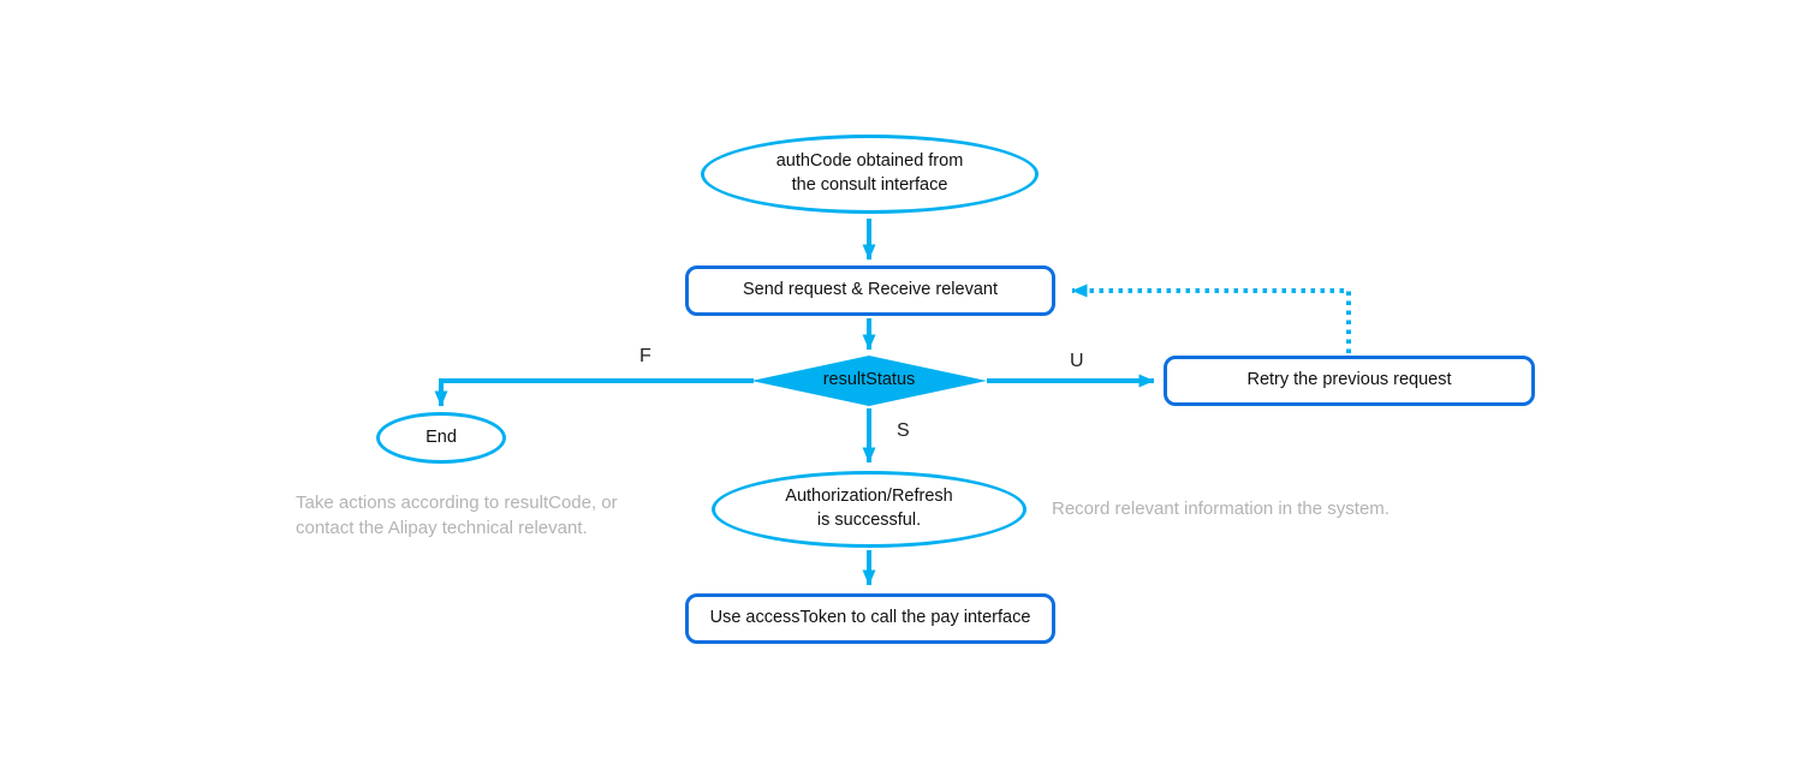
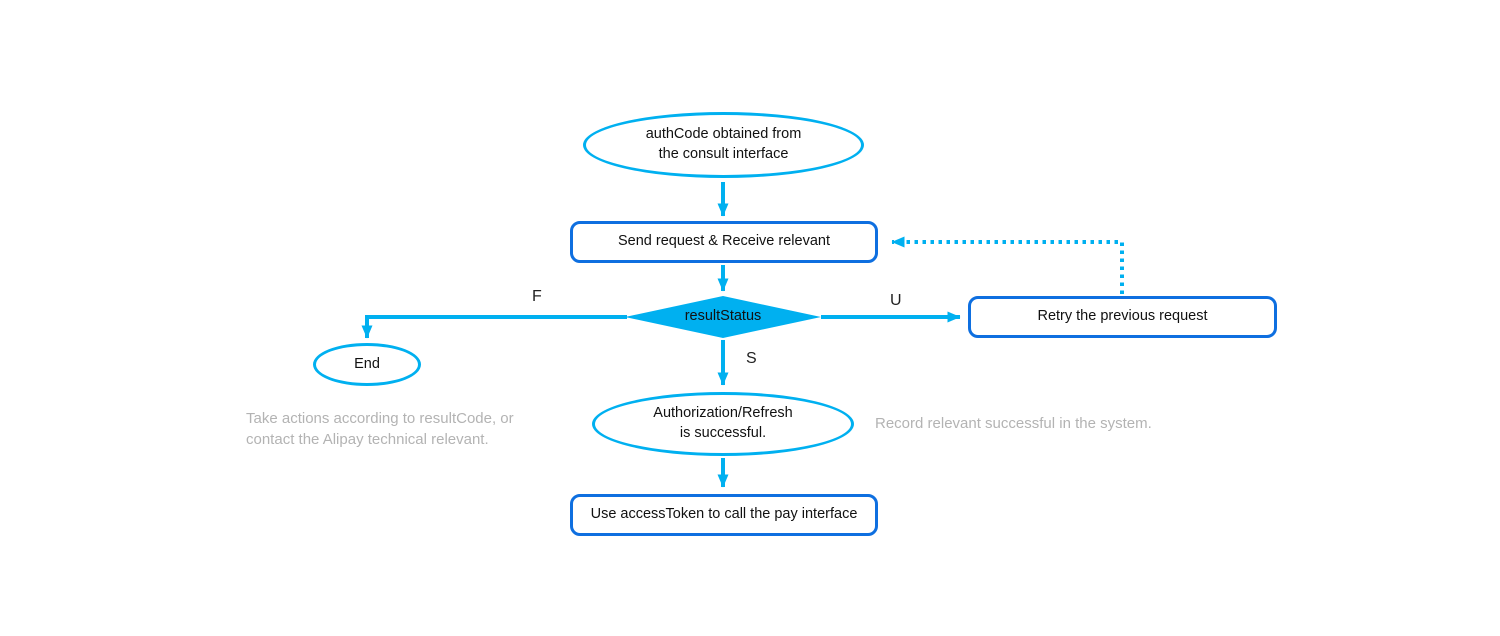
  authCode obtained from
  the consult interface
  Send request & Receive relevant
  resultStatus
  End
  Retry the previous request
  Authorization/Refresh
  is successful.
  Use accessToken to call the pay interface
  F
  U
  S
  Take actions according to resultCode, or
  contact the Alipay technical relevant.
- Record relevant information in the system.
+ Record relevant successful in the system.
